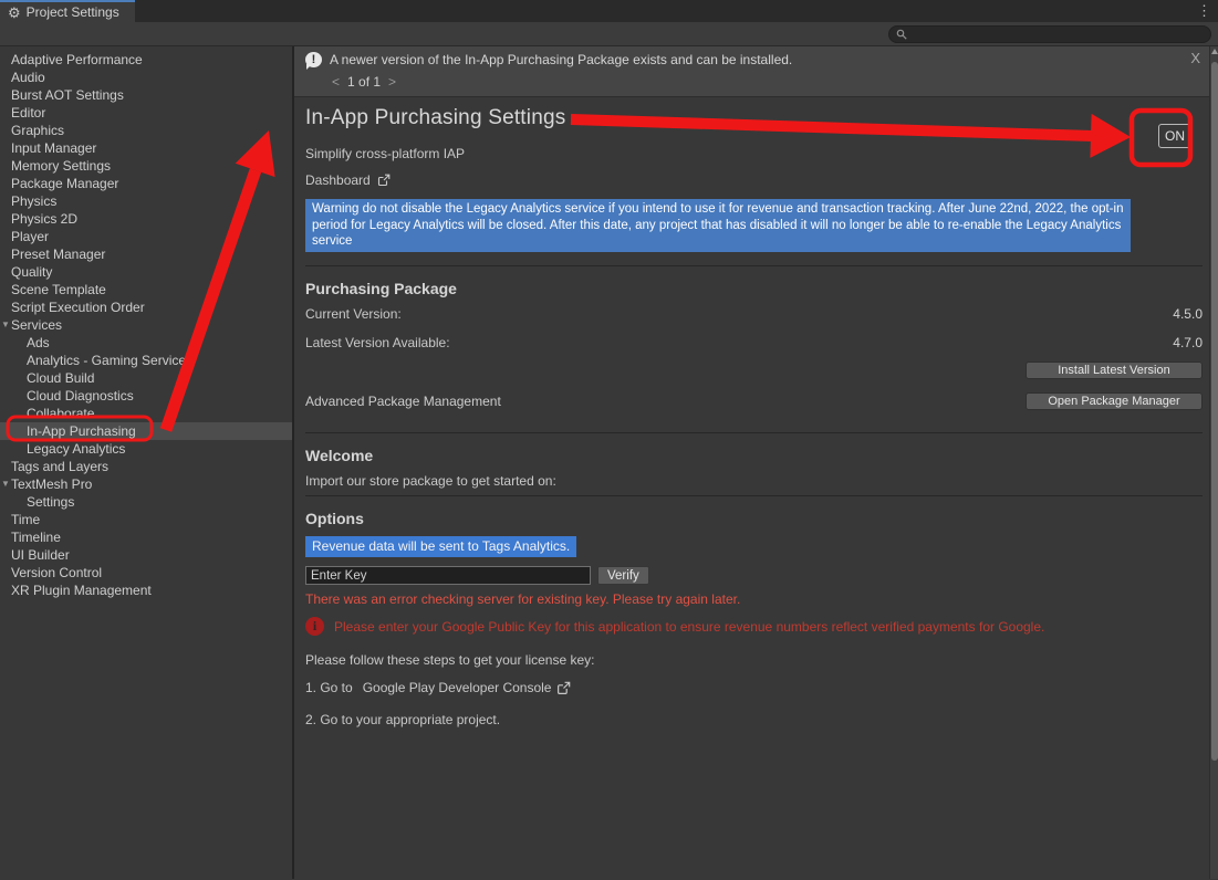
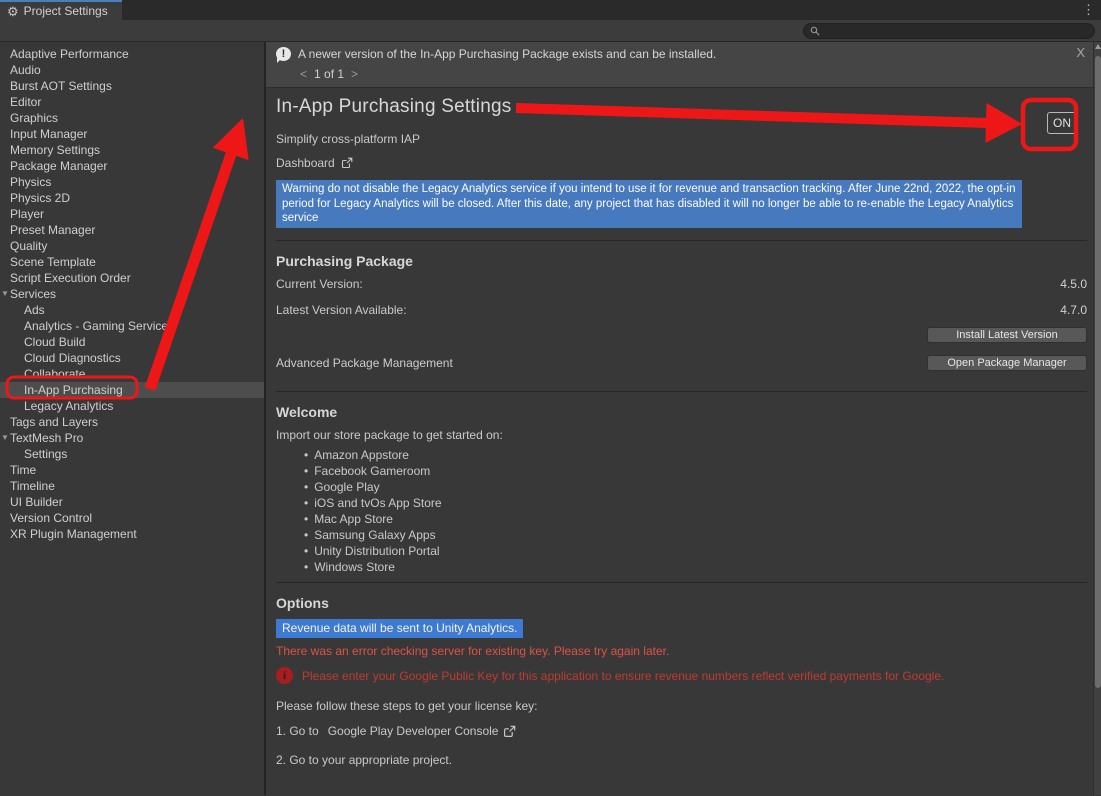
  ⚙
  Project Settings
  ⋮
  Adaptive Performance
  Audio
  Burst AOT Settings
  Editor
  Graphics
  Input Manager
  Memory Settings
  Package Manager
  Physics
  Physics 2D
  Player
  Preset Manager
  Quality
  Scene Template
  Script Execution Order
  ▼
  Services
  Ads
  Analytics - Gaming Service
  Cloud Build
  Cloud Diagnostics
  Collaborate
  In-App Purchasing
  Legacy Analytics
  Tags and Layers
  ▼
  TextMesh Pro
  Settings
  Time
  Timeline
  UI Builder
  Version Control
  XR Plugin Management
  !
  A newer version of the In-App Purchasing Package exists and can be installed.
  <
  1 of 1
  >
  X
  In-App Purchasing Settings
  ON
  Simplify cross-platform IAP
  Dashboard
  Warning do not disable the Legacy Analytics service if you intend to use it for revenue and transaction tracking. After June 22nd, 2022, the opt-in period for Legacy Analytics will be closed. After this date, any project that has disabled it will no longer be able to re-enable the Legacy Analytics service
  Purchasing Package
  Current Version:
  4.5.0
  Latest Version Available:
  4.7.0
  Install Latest Version
  Advanced Package Management
  Open Package Manager
  Welcome
  Import our store package to get started on:
+ Amazon Appstore
+ Facebook Gameroom
+ Google Play
+ iOS and tvOs App Store
+ Mac App Store
+ Samsung Galaxy Apps
+ Unity Distribution Portal
+ Windows Store
  Options
- Revenue data will be sent to Tags Analytics.
+ Revenue data will be sent to Unity Analytics.
- Enter Key
- Verify
  There was an error checking server for existing key. Please try again later.
  i
  Please enter your Google Public Key for this application to ensure revenue numbers reflect verified payments for Google.
  Please follow these steps to get your license key:
  1. Go to
  Google Play Developer Console
  2. Go to your appropriate project.
